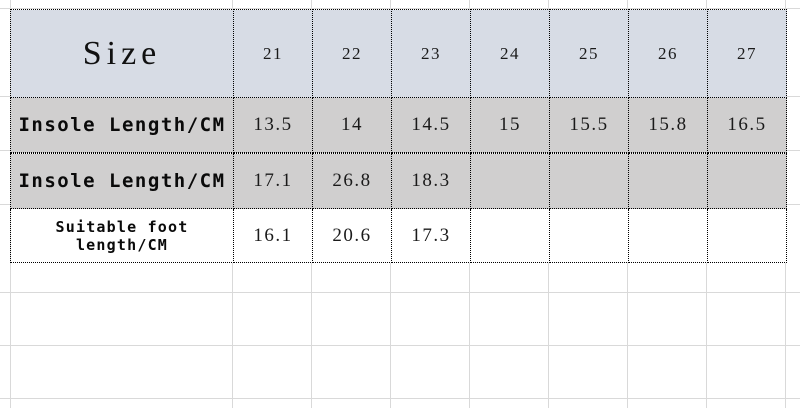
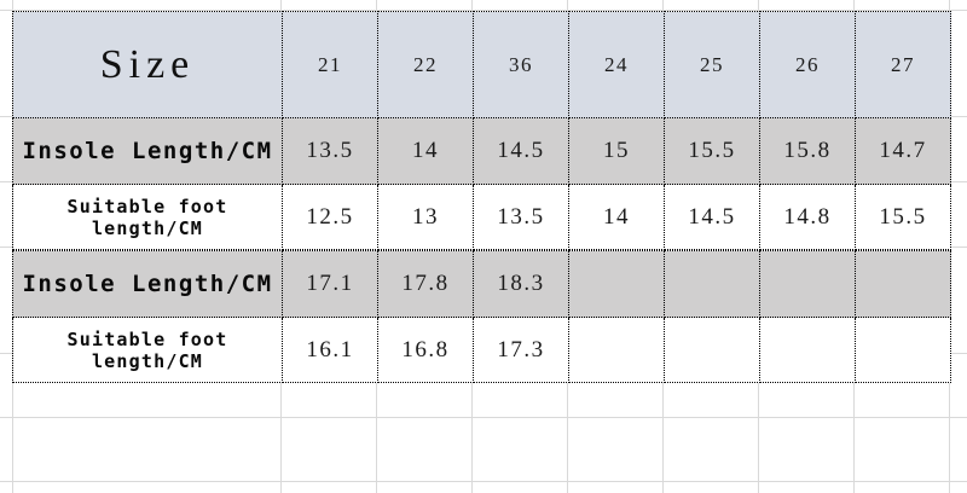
- Size	21	22	23	24	25	26	27
+ Size	21	22	36	24	25	26	27
- Insole Length/CM	13.5	14	14.5	15	15.5	15.8	16.5
+ Insole Length/CM	13.5	14	14.5	15	15.5	15.8	14.7
+ Suitable foot length/CM	12.5	13	13.5	14	14.5	14.8	15.5
- Insole Length/CM	17.1	26.8	18.3
+ Insole Length/CM	17.1	17.8	18.3
- Suitable foot length/CM	16.1	20.6	17.3
+ Suitable foot length/CM	16.1	16.8	17.3
